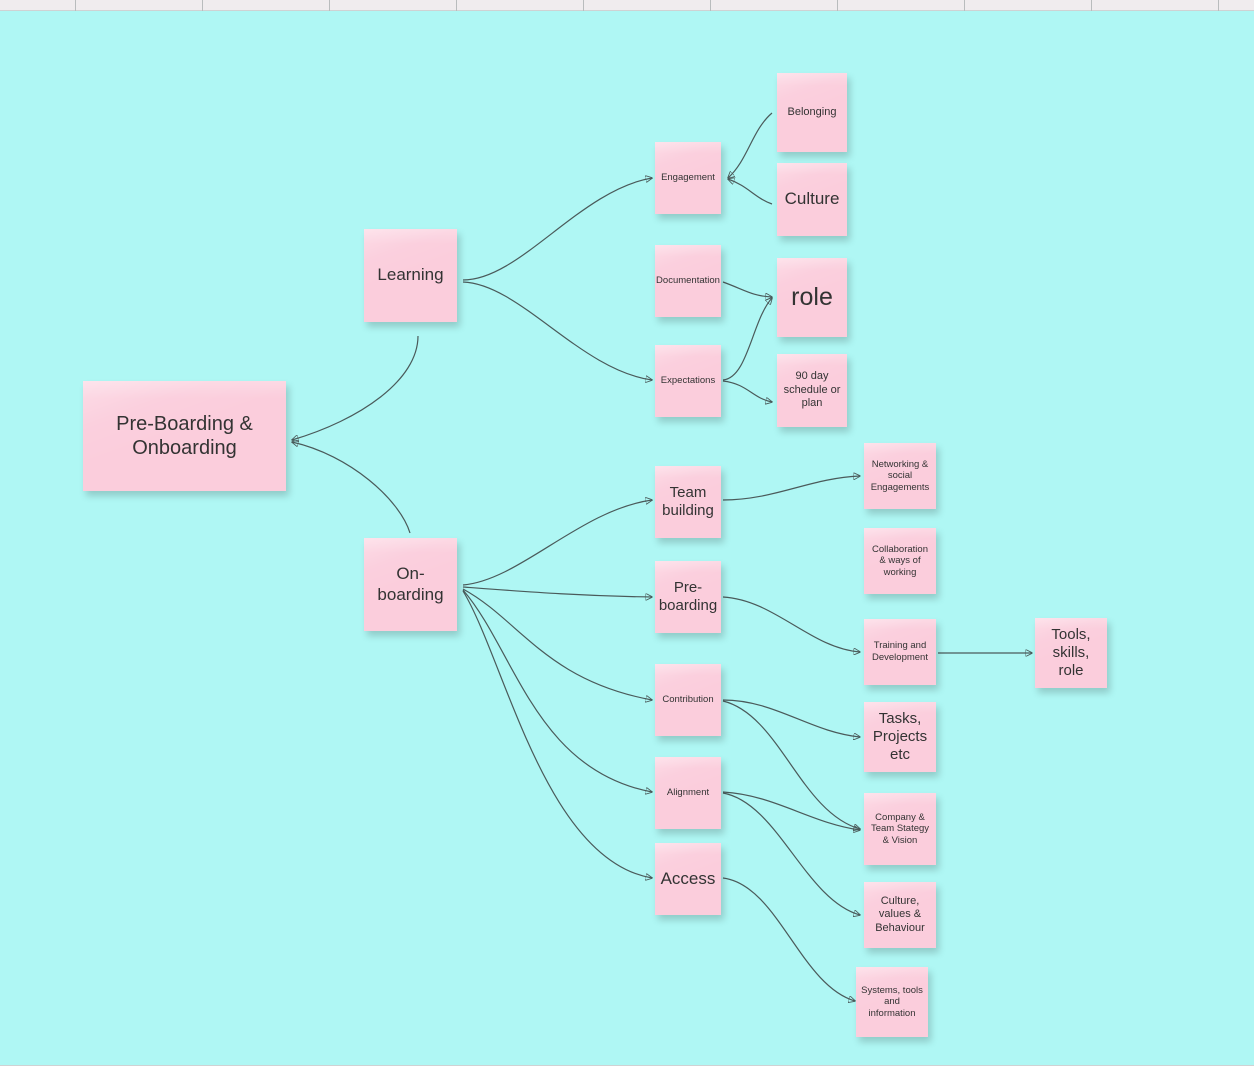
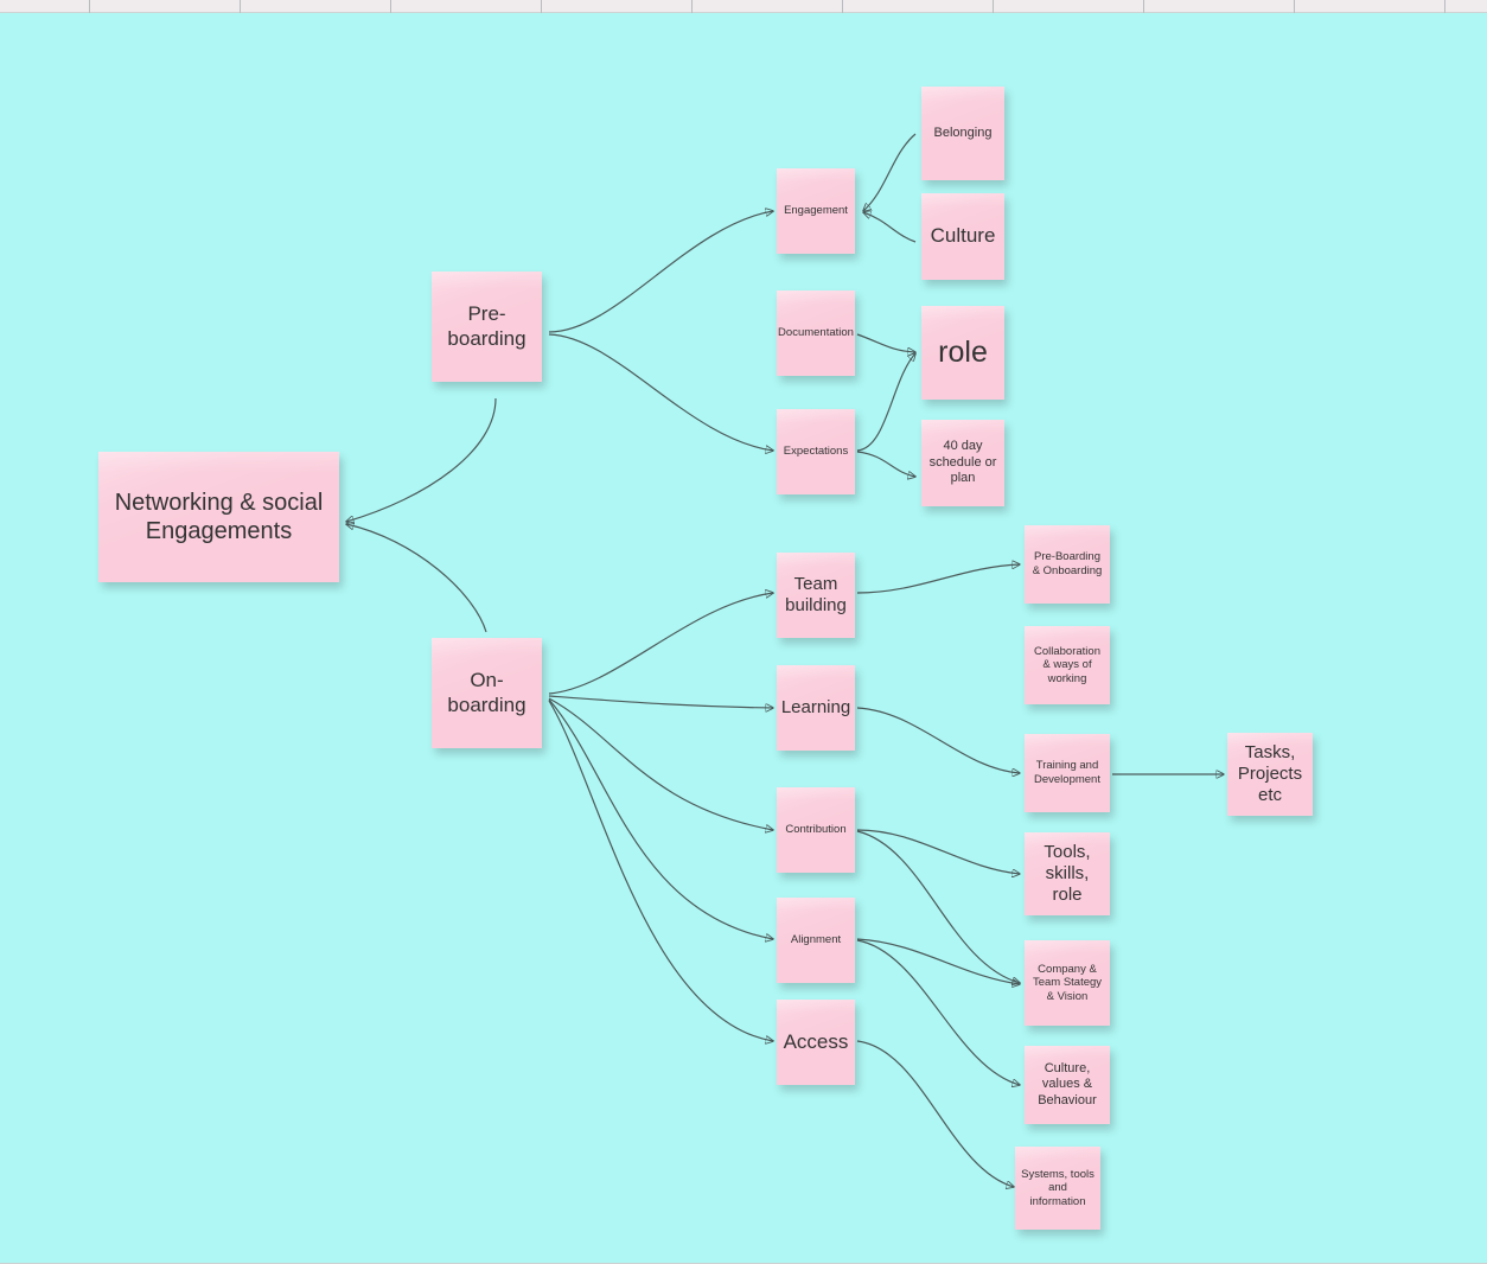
- Pre-Boarding & Onboarding
+ Networking & social Engagements
- Learning
+ Pre-boarding
  On-boarding
  Engagement
  Documentation
  Expectations
  Belonging
  Culture
  role
- 90 day schedule or plan
+ 40 day schedule or plan
  Team building
- Pre-boarding
+ Learning
  Contribution
  Alignment
  Access
- Networking & social Engagements
+ Pre-Boarding & Onboarding
  Collaboration & ways of working
  Training and Development
- Tasks, Projects etc
+ Tools, skills, role
  Company & Team Stategy & Vision
  Culture, values & Behaviour
  Systems, tools and information
- Tools, skills, role
+ Tasks, Projects etc
